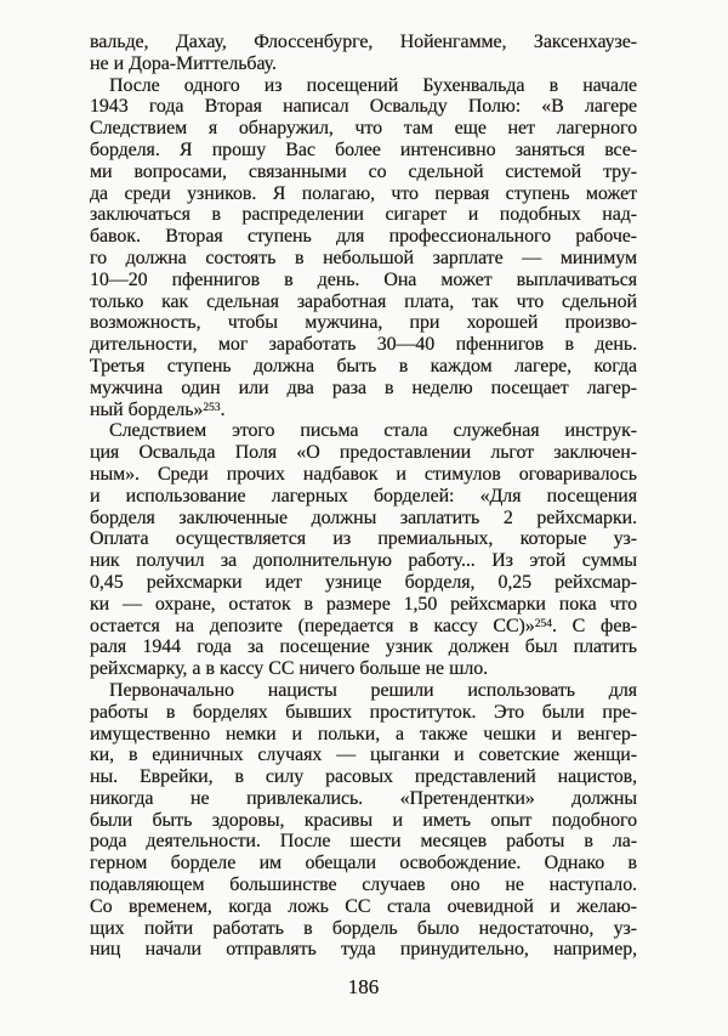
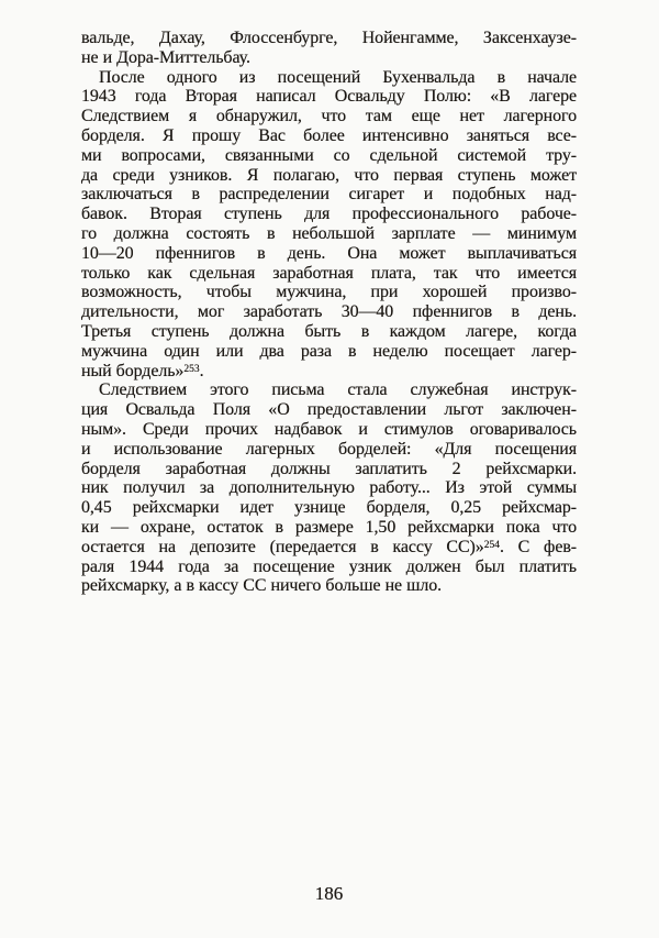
  вальде, Дахау, Флоссенбурге, Нойенгамме, Заксенхаузе-
  не и Дора-Миттельбау.
  После одного из посещений Бухенвальда в начале
  1943 года Вторая написал Освальду Полю: «В лагере
  Следствием я обнаружил, что там еще нет лагерного
  борделя. Я прошу Вас более интенсивно заняться все-
  ми вопросами, связанными со сдельной системой тру-
  да среди узников. Я полагаю, что первая ступень может
  заключаться в распределении сигарет и подобных над-
  бавок. Вторая ступень для профессионального рабоче-
  го должна состоять в небольшой зарплате — минимум
  10—20 пфеннигов в день. Она может выплачиваться
- только как сдельная заработная плата, так что сдельной
+ только как сдельная заработная плата, так что имеется
  возможность, чтобы мужчина, при хорошей произво-
  дительности, мог заработать 30—40 пфеннигов в день.
  Третья ступень должна быть в каждом лагере, когда
  мужчина один или два раза в неделю посещает лагер-
  ный бордель»253.
  Следствием этого письма стала служебная инструк-
  ция Освальда Поля «О предоставлении льгот заключен-
  ным». Среди прочих надбавок и стимулов оговаривалось
  и использование лагерных борделей: «Для посещения
- борделя заключенные должны заплатить 2 рейхсмарки.
+ борделя заработная должны заплатить 2 рейхсмарки.
- Оплата осуществляется из премиальных, которые уз-
  ник получил за дополнительную работу... Из этой суммы
  0,45 рейхсмарки идет узнице борделя, 0,25 рейхсмар-
  ки — охране, остаток в размере 1,50 рейхсмарки пока что
  остается на депозите (передается в кассу СС)»254. С фев-
  раля 1944 года за посещение узник должен был платить
  рейхсмарку, а в кассу СС ничего больше не шло.
- Первоначально нацисты решили использовать для
- работы в борделях бывших проституток. Это были пре-
- имущественно немки и польки, а также чешки и венгер-
- ки, в единичных случаях — цыганки и советские женщи-
- ны. Еврейки, в силу расовых представлений нацистов,
- никогда не привлекались. «Претендентки» должны
- были быть здоровы, красивы и иметь опыт подобного
- рода деятельности. После шести месяцев работы в ла-
- герном борделе им обещали освобождение. Однако в
- подавляющем большинстве случаев оно не наступало.
- Со временем, когда ложь СС стала очевидной и желаю-
- щих пойти работать в бордель было недостаточно, уз-
- ниц начали отправлять туда принудительно, например,
  186
